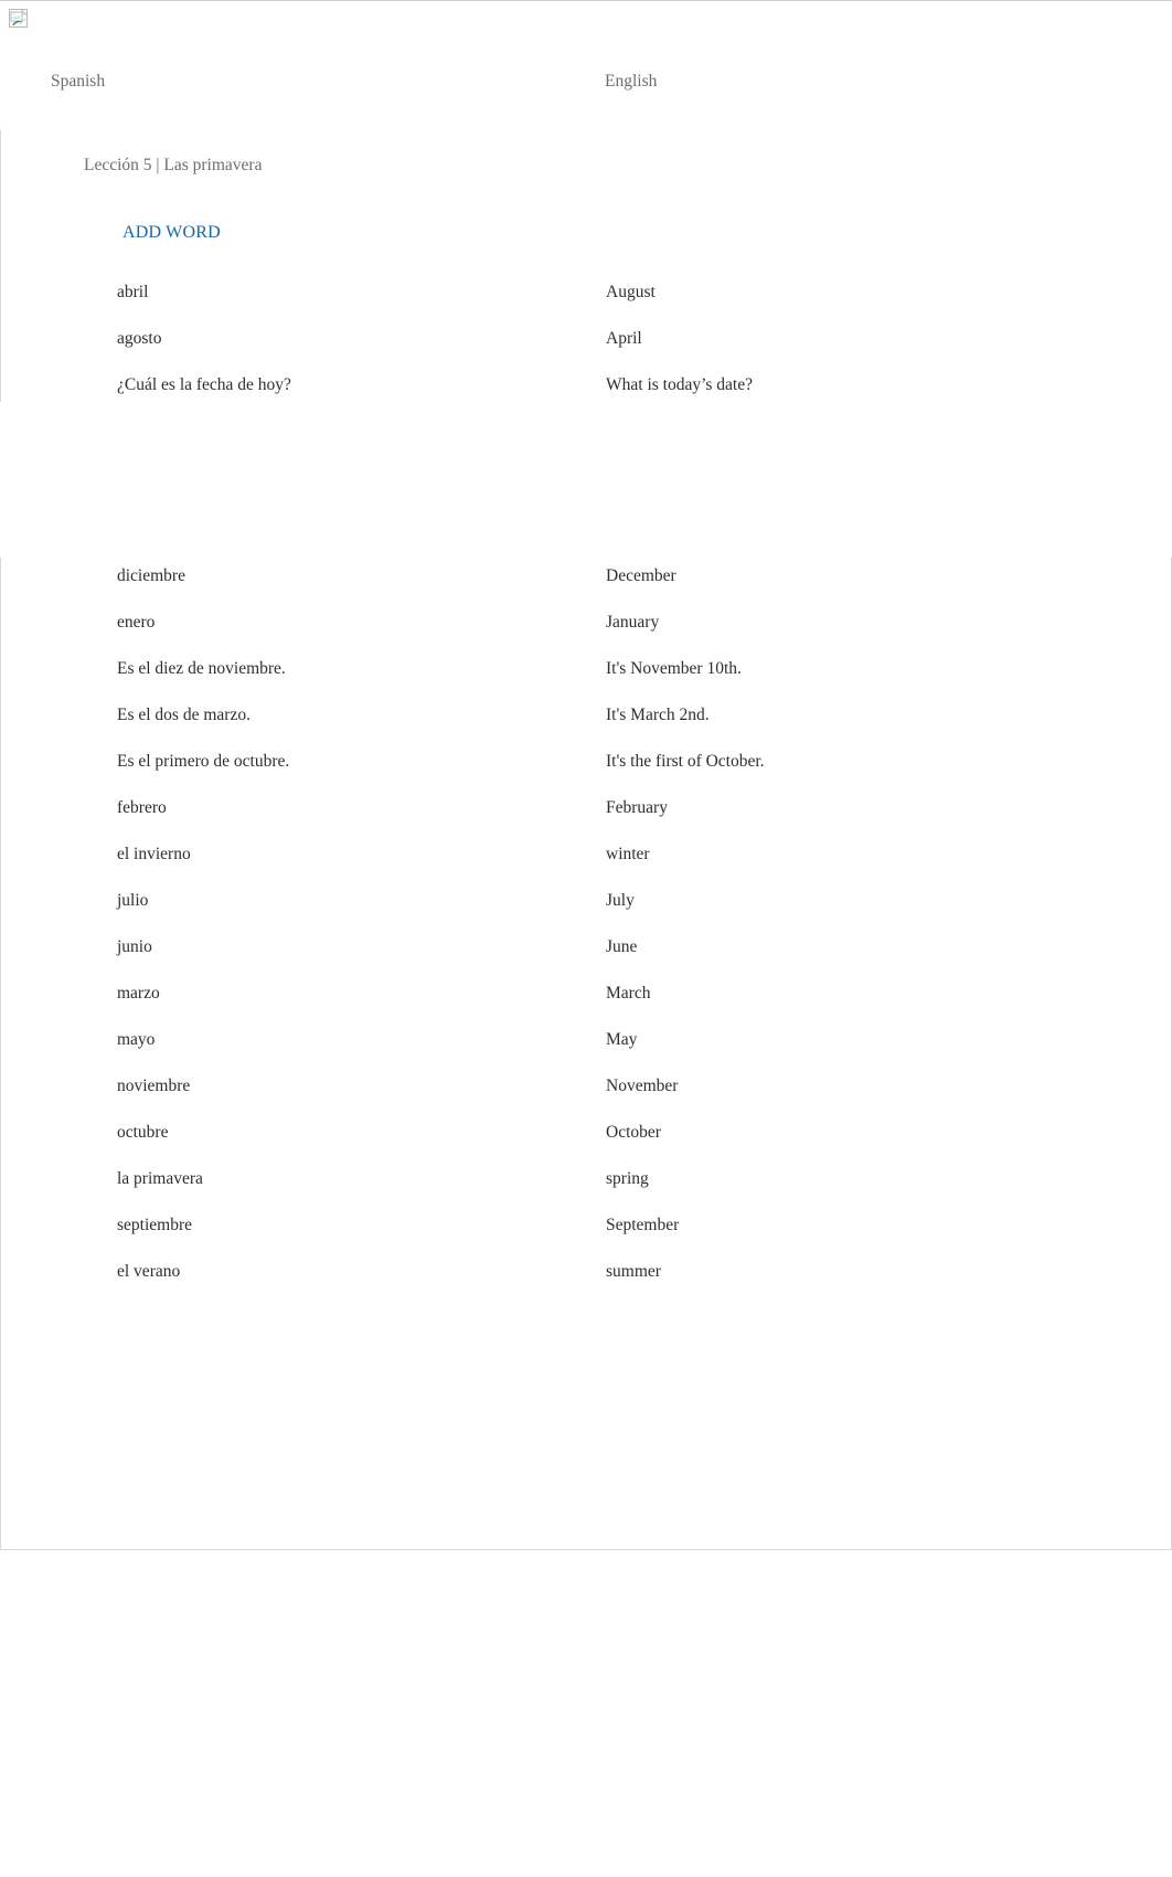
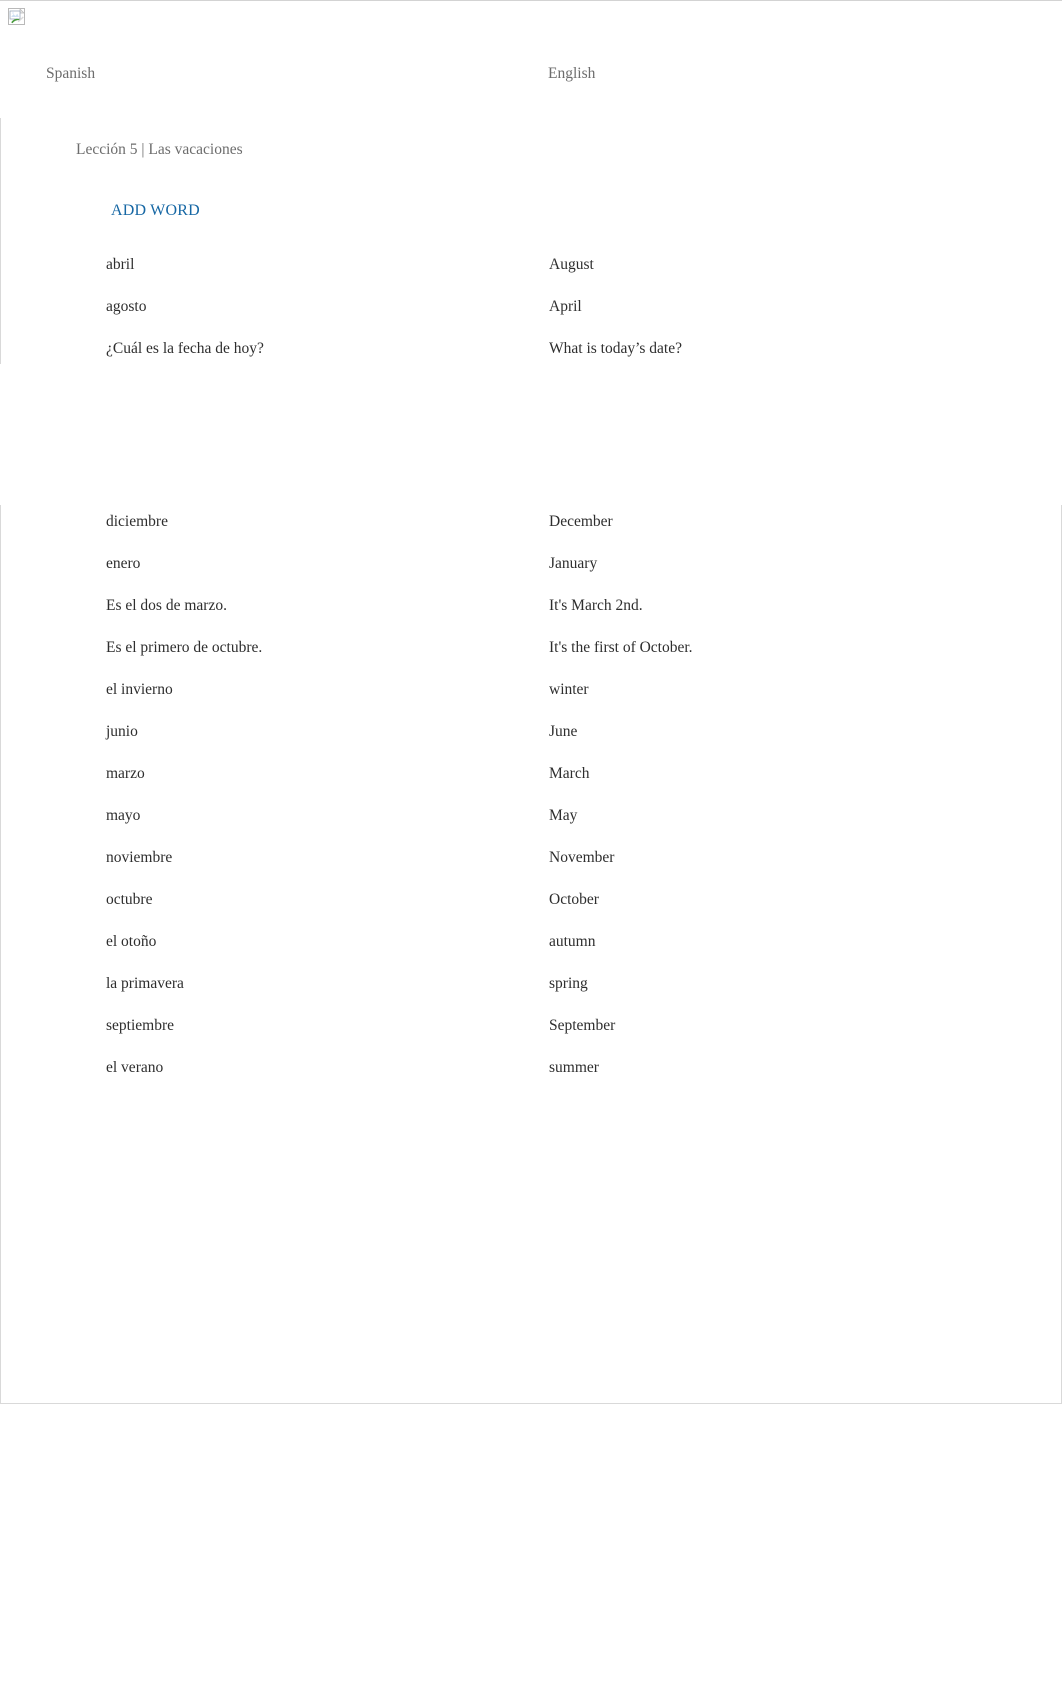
  Spanish
  English
- Lección 5 | Las primavera
+ Lección 5 | Las vacaciones
  ADD WORD
  abril
  August
  agosto
  April
  ¿Cuál es la fecha de hoy?
  What is today’s date?
  diciembre
  December
  enero
  January
- Es el diez de noviembre.
- It's November 10th.
  Es el dos de marzo.
  It's March 2nd.
  Es el primero de octubre.
  It's the first of October.
- febrero
- February
  el invierno
  winter
- julio
- July
  junio
  June
  marzo
  March
  mayo
  May
  noviembre
  November
  octubre
  October
+ el otoño
+ autumn
  la primavera
  spring
  septiembre
  September
  el verano
  summer
